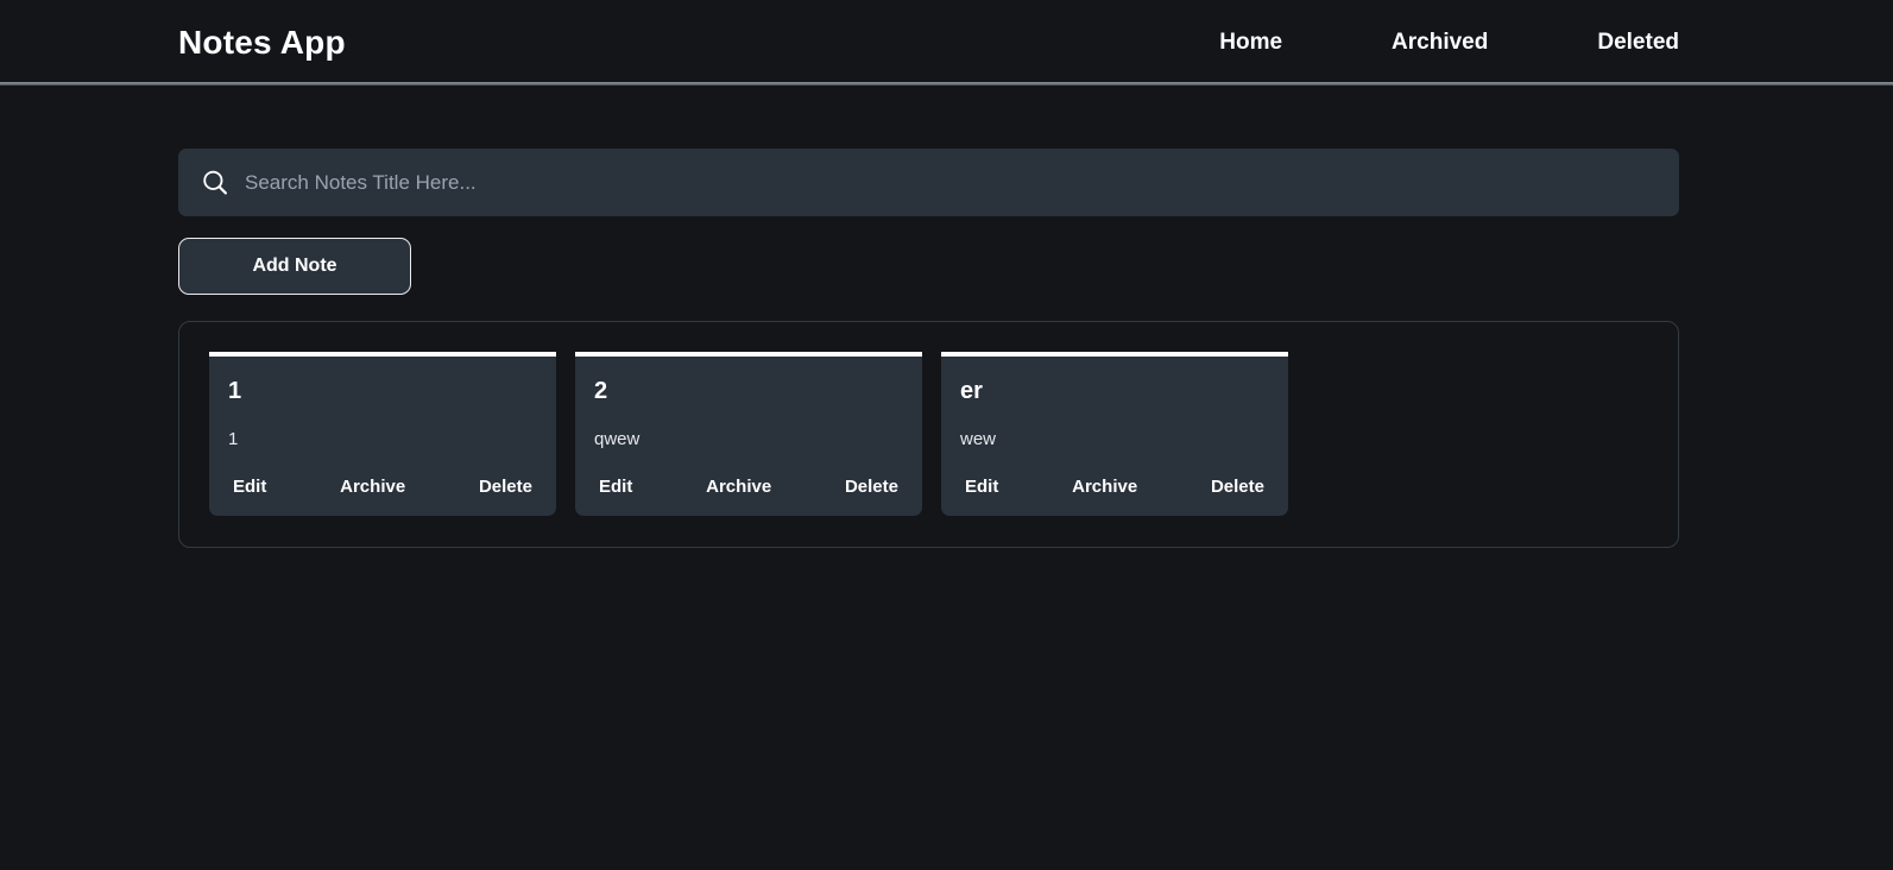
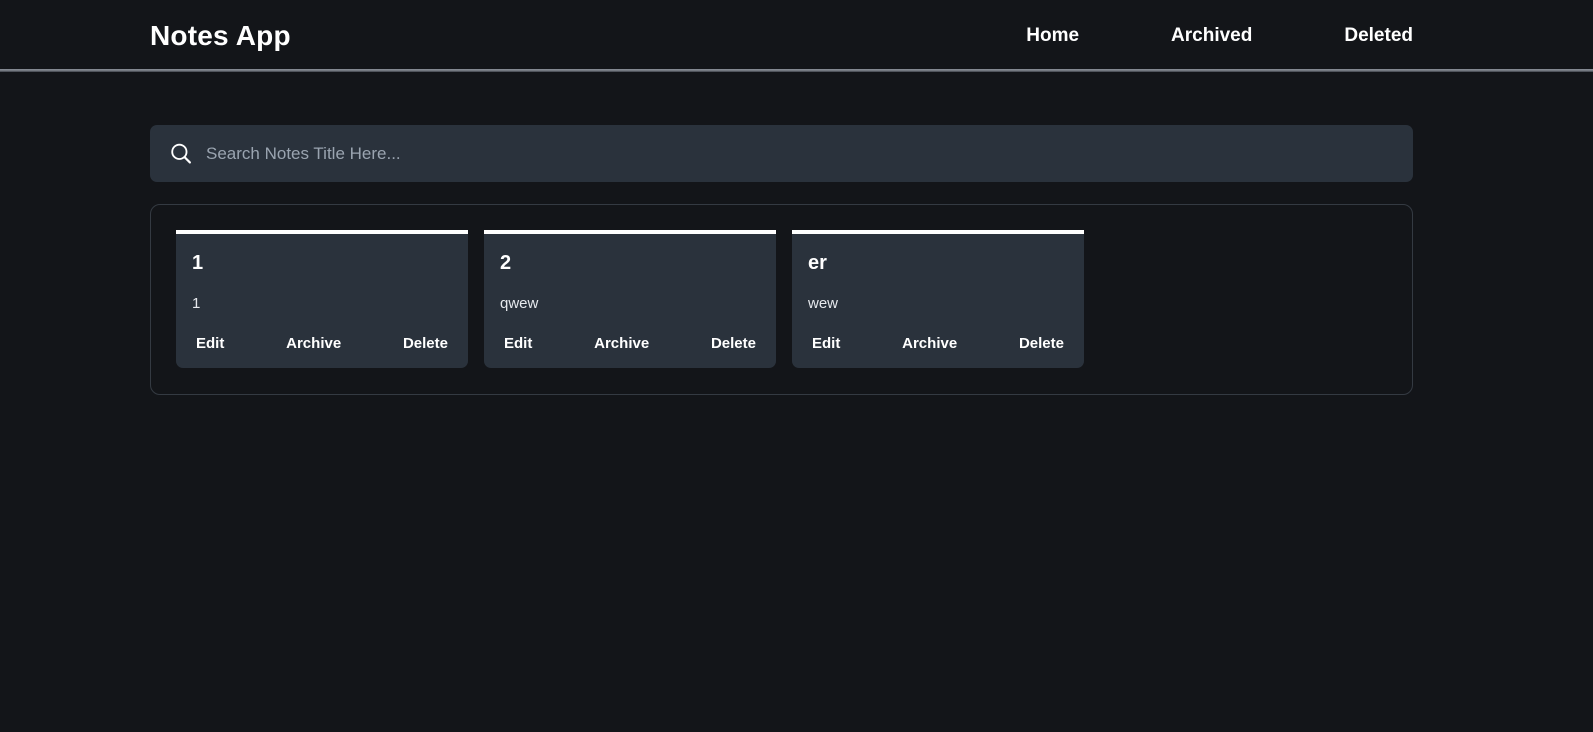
  Notes App
  Home
  Archived
  Deleted
  Search Notes Title Here...
- Add Note
  1
  1
  Edit
  Archive
  Delete
  2
  qwew
  Edit
  Archive
  Delete
  er
  wew
  Edit
  Archive
  Delete
